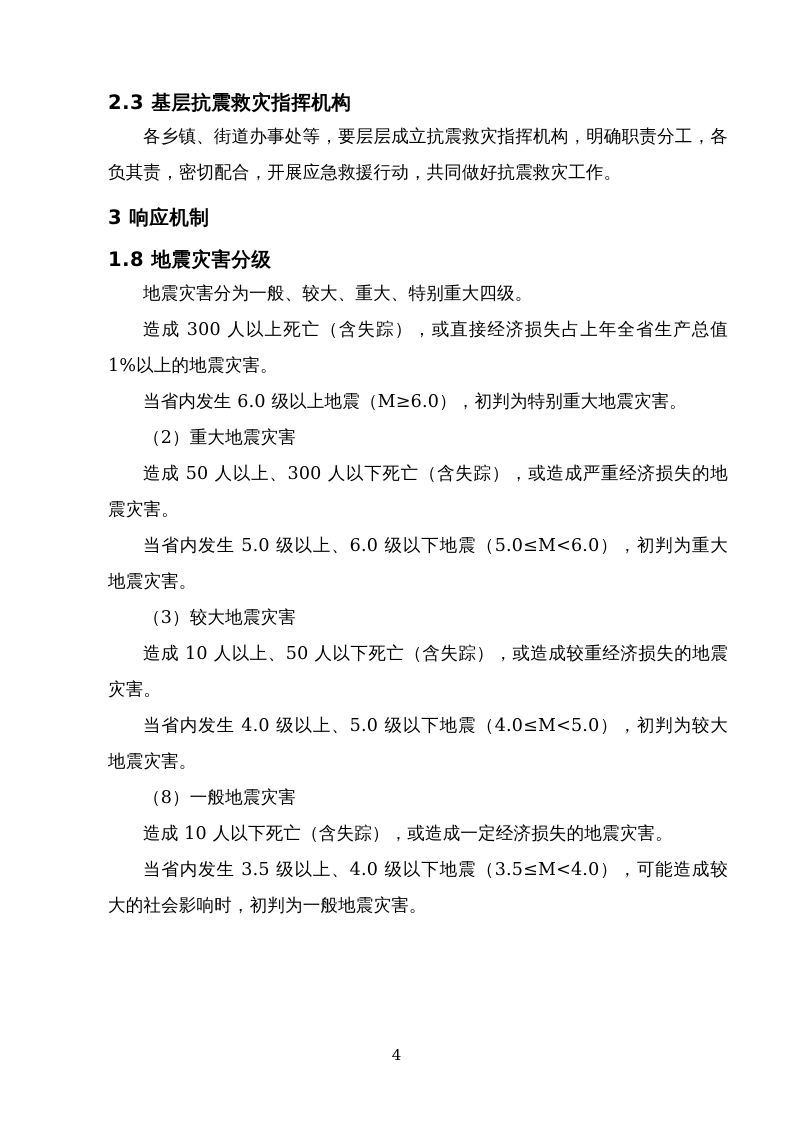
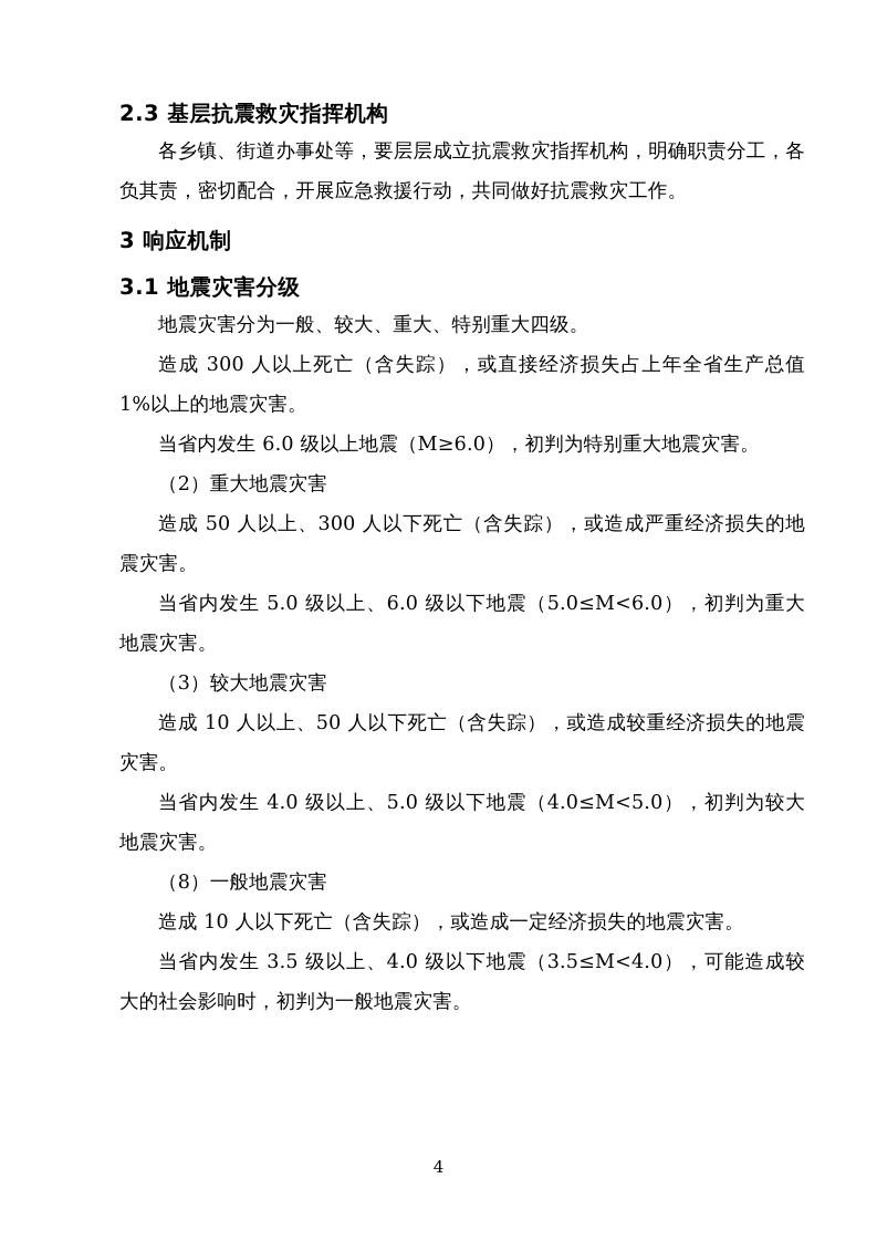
  2.3 基层抗震救灾指挥机构
  各乡镇、街道办事处等，要层层成立抗震救灾指挥机构，明确职责分工，各负其责，密切配合，开展应急救援行动，共同做好抗震救灾工作。
  3 响应机制
- 1.8 地震灾害分级
+ 3.1 地震灾害分级
  地震灾害分为一般、较大、重大、特别重大四级。
  造成 300 人以上死亡（含失踪），或直接经济损失占上年全省生产总值 1%以上的地震灾害。
  当省内发生 6.0 级以上地震（M≥6.0），初判为特别重大地震灾害。
  （2）重大地震灾害
  造成 50 人以上、300 人以下死亡（含失踪），或造成严重经济损失的地震灾害。
  当省内发生 5.0 级以上、6.0 级以下地震（5.0≤M<6.0），初判为重大地震灾害。
  （3）较大地震灾害
  造成 10 人以上、50 人以下死亡（含失踪），或造成较重经济损失的地震灾害。
  当省内发生 4.0 级以上、5.0 级以下地震（4.0≤M<5.0），初判为较大地震灾害。
  （8）一般地震灾害
  造成 10 人以下死亡（含失踪），或造成一定经济损失的地震灾害。
  当省内发生 3.5 级以上、4.0 级以下地震（3.5≤M<4.0），可能造成较大的社会影响时，初判为一般地震灾害。
  4
